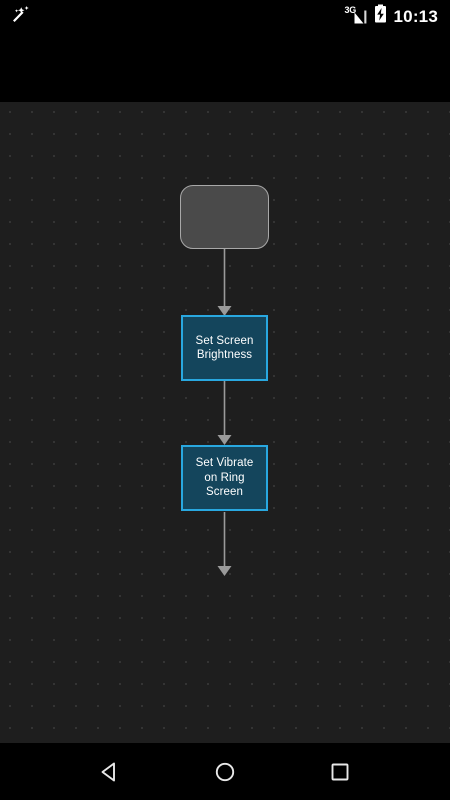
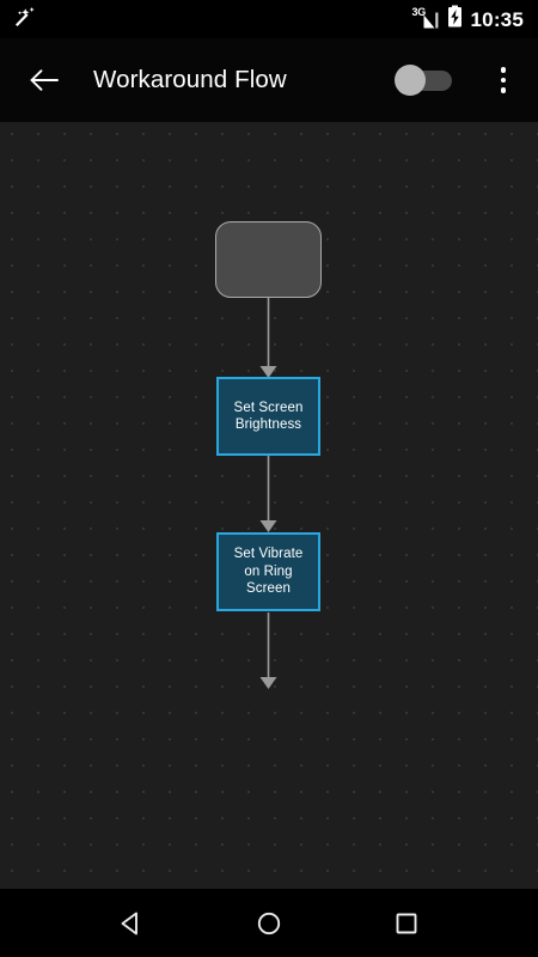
  3G
- 10:13
+ 10:35
+ Workaround Flow
  Set Screen Brightness
  Set Vibrate on Ring Screen
